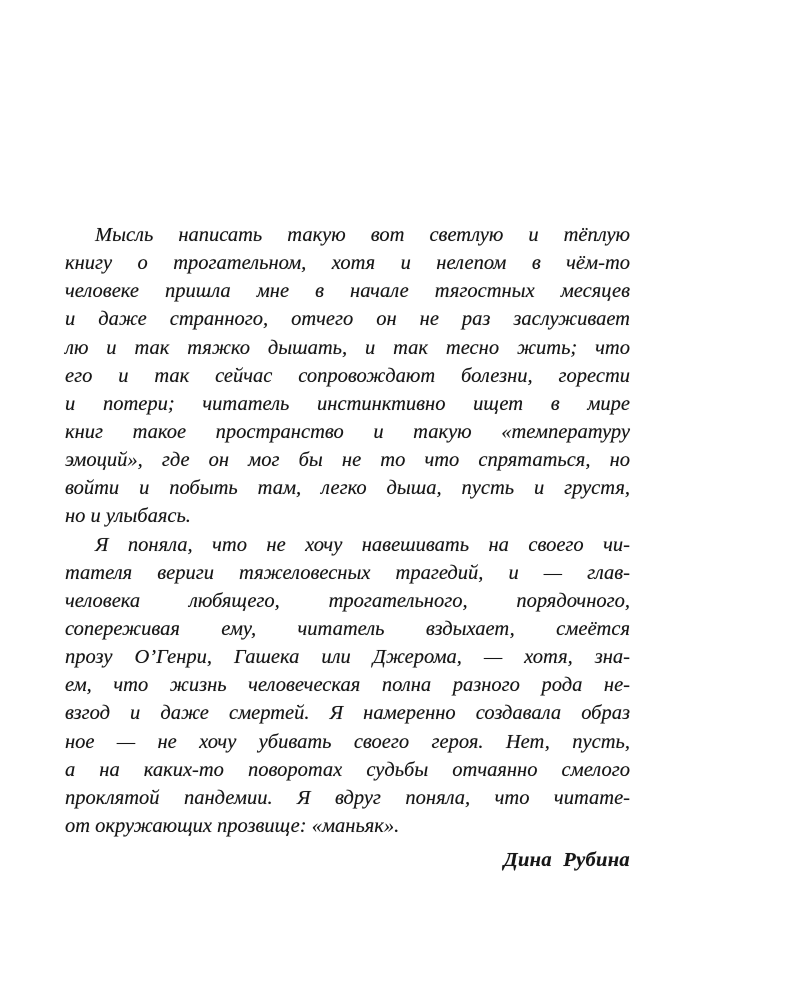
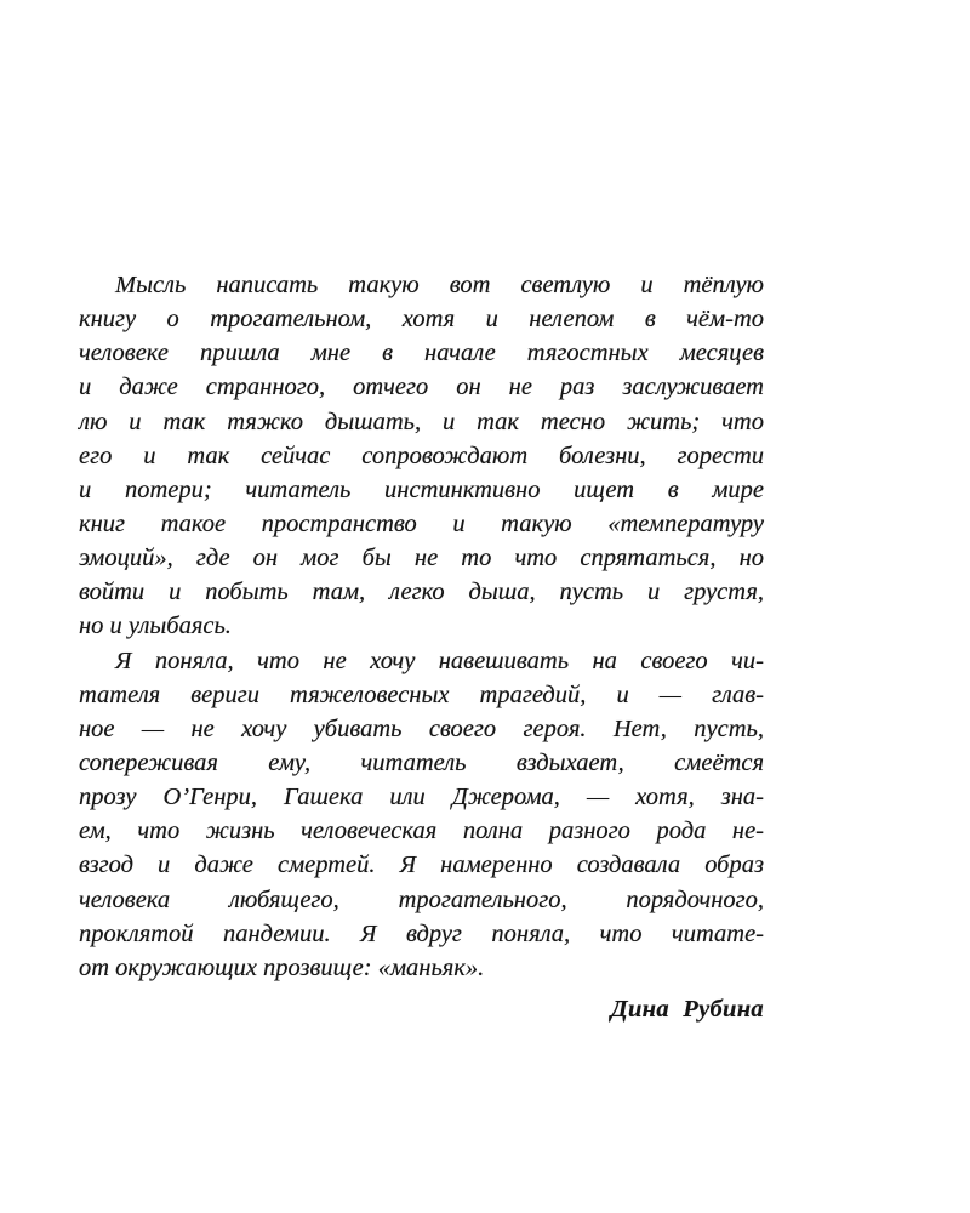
  Мысль написать такую вот светлую и тёплую
  книгу о трогательном, хотя и нелепом в чём-то
  человеке пришла мне в начале тягостных месяцев
  и даже странного, отчего он не раз заслуживает
  лю и так тяжко дышать, и так тесно жить; что
  его и так сейчас сопровождают болезни, горести
  и потери; читатель инстинктивно ищет в мире
  книг такое пространство и такую «температуру
  эмоций», где он мог бы не то что спрятаться, но
  войти и побыть там, легко дыша, пусть и грустя,
  но и улыбаясь.
  Я поняла, что не хочу навешивать на своего чи-
  тателя вериги тяжеловесных трагедий, и — глав-
- человека любящего, трогательного, порядочного,
+ ное — не хочу убивать своего героя. Нет, пусть,
  сопереживая ему, читатель вздыхает, смеётся
  прозу О’Генри, Гашека или Джерома, — хотя, зна-
  ем, что жизнь человеческая полна разного рода не-
  взгод и даже смертей. Я намеренно создавала образ
- ное — не хочу убивать своего героя. Нет, пусть,
+ человека любящего, трогательного, порядочного,
- а на каких-то поворотах судьбы отчаянно смелого
  проклятой пандемии. Я вдруг поняла, что читате-
  от окружающих прозвище: «маньяк».
  Дина Рубина
